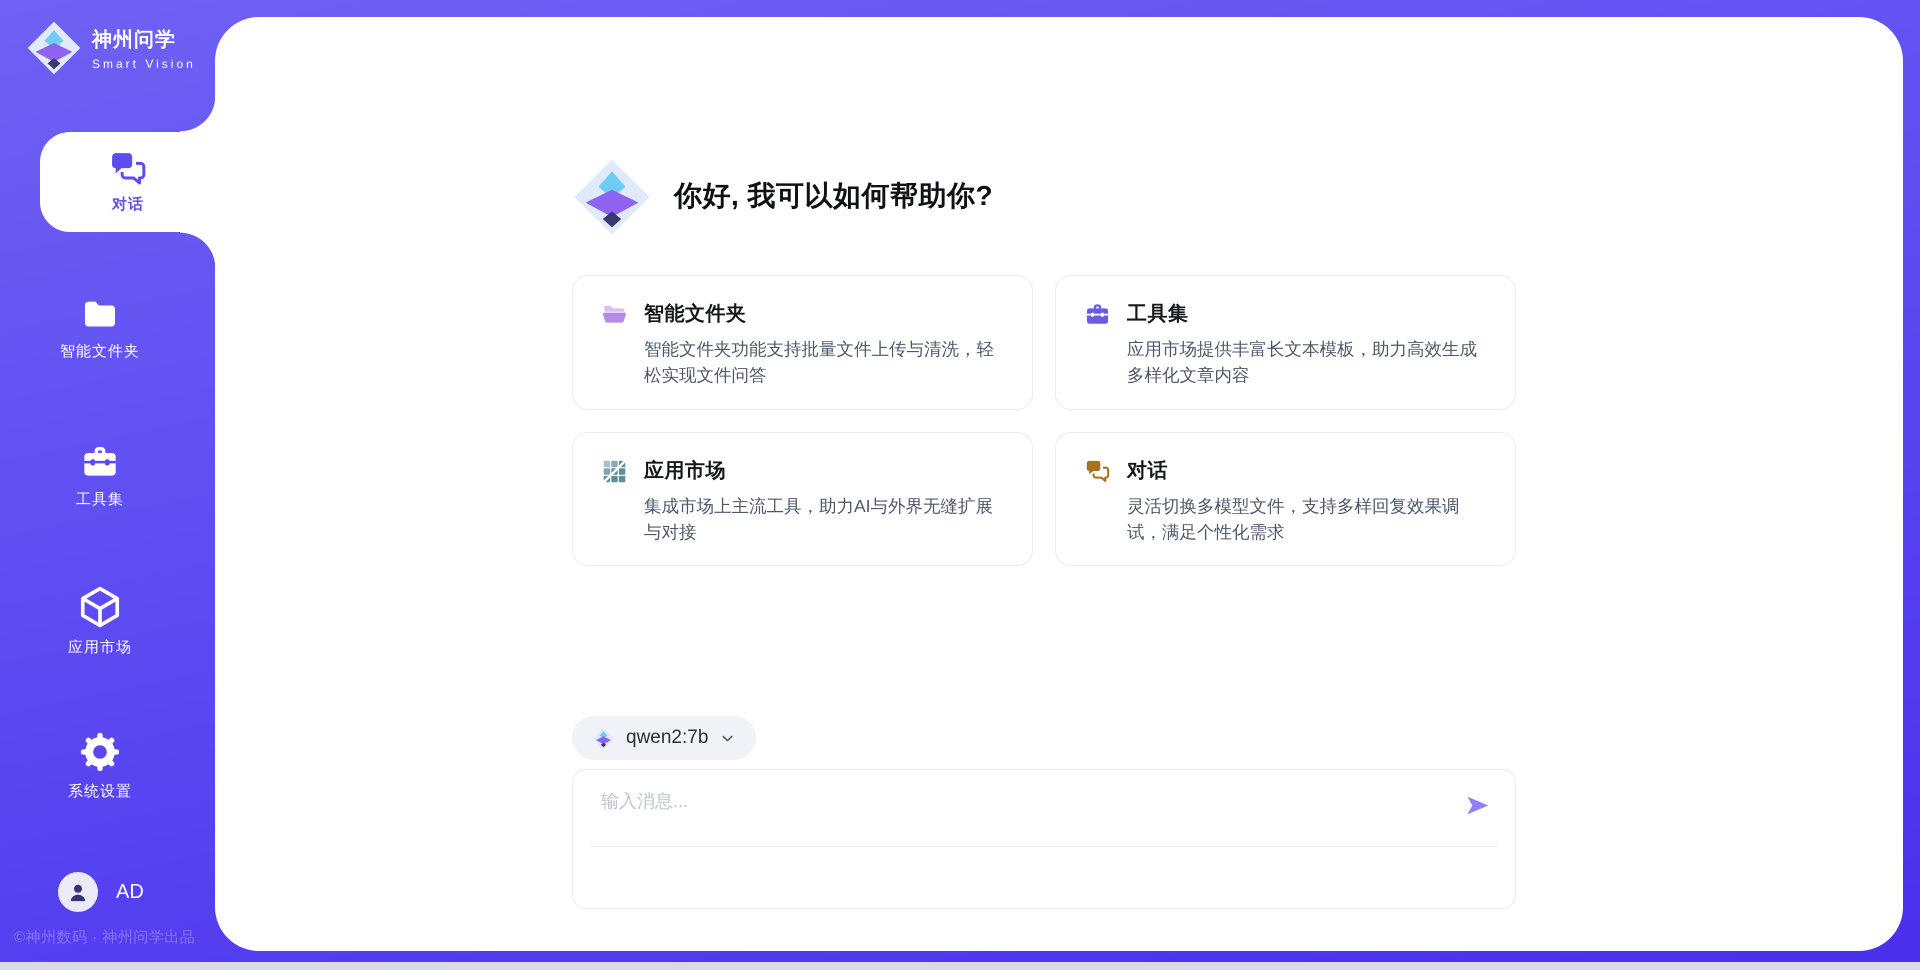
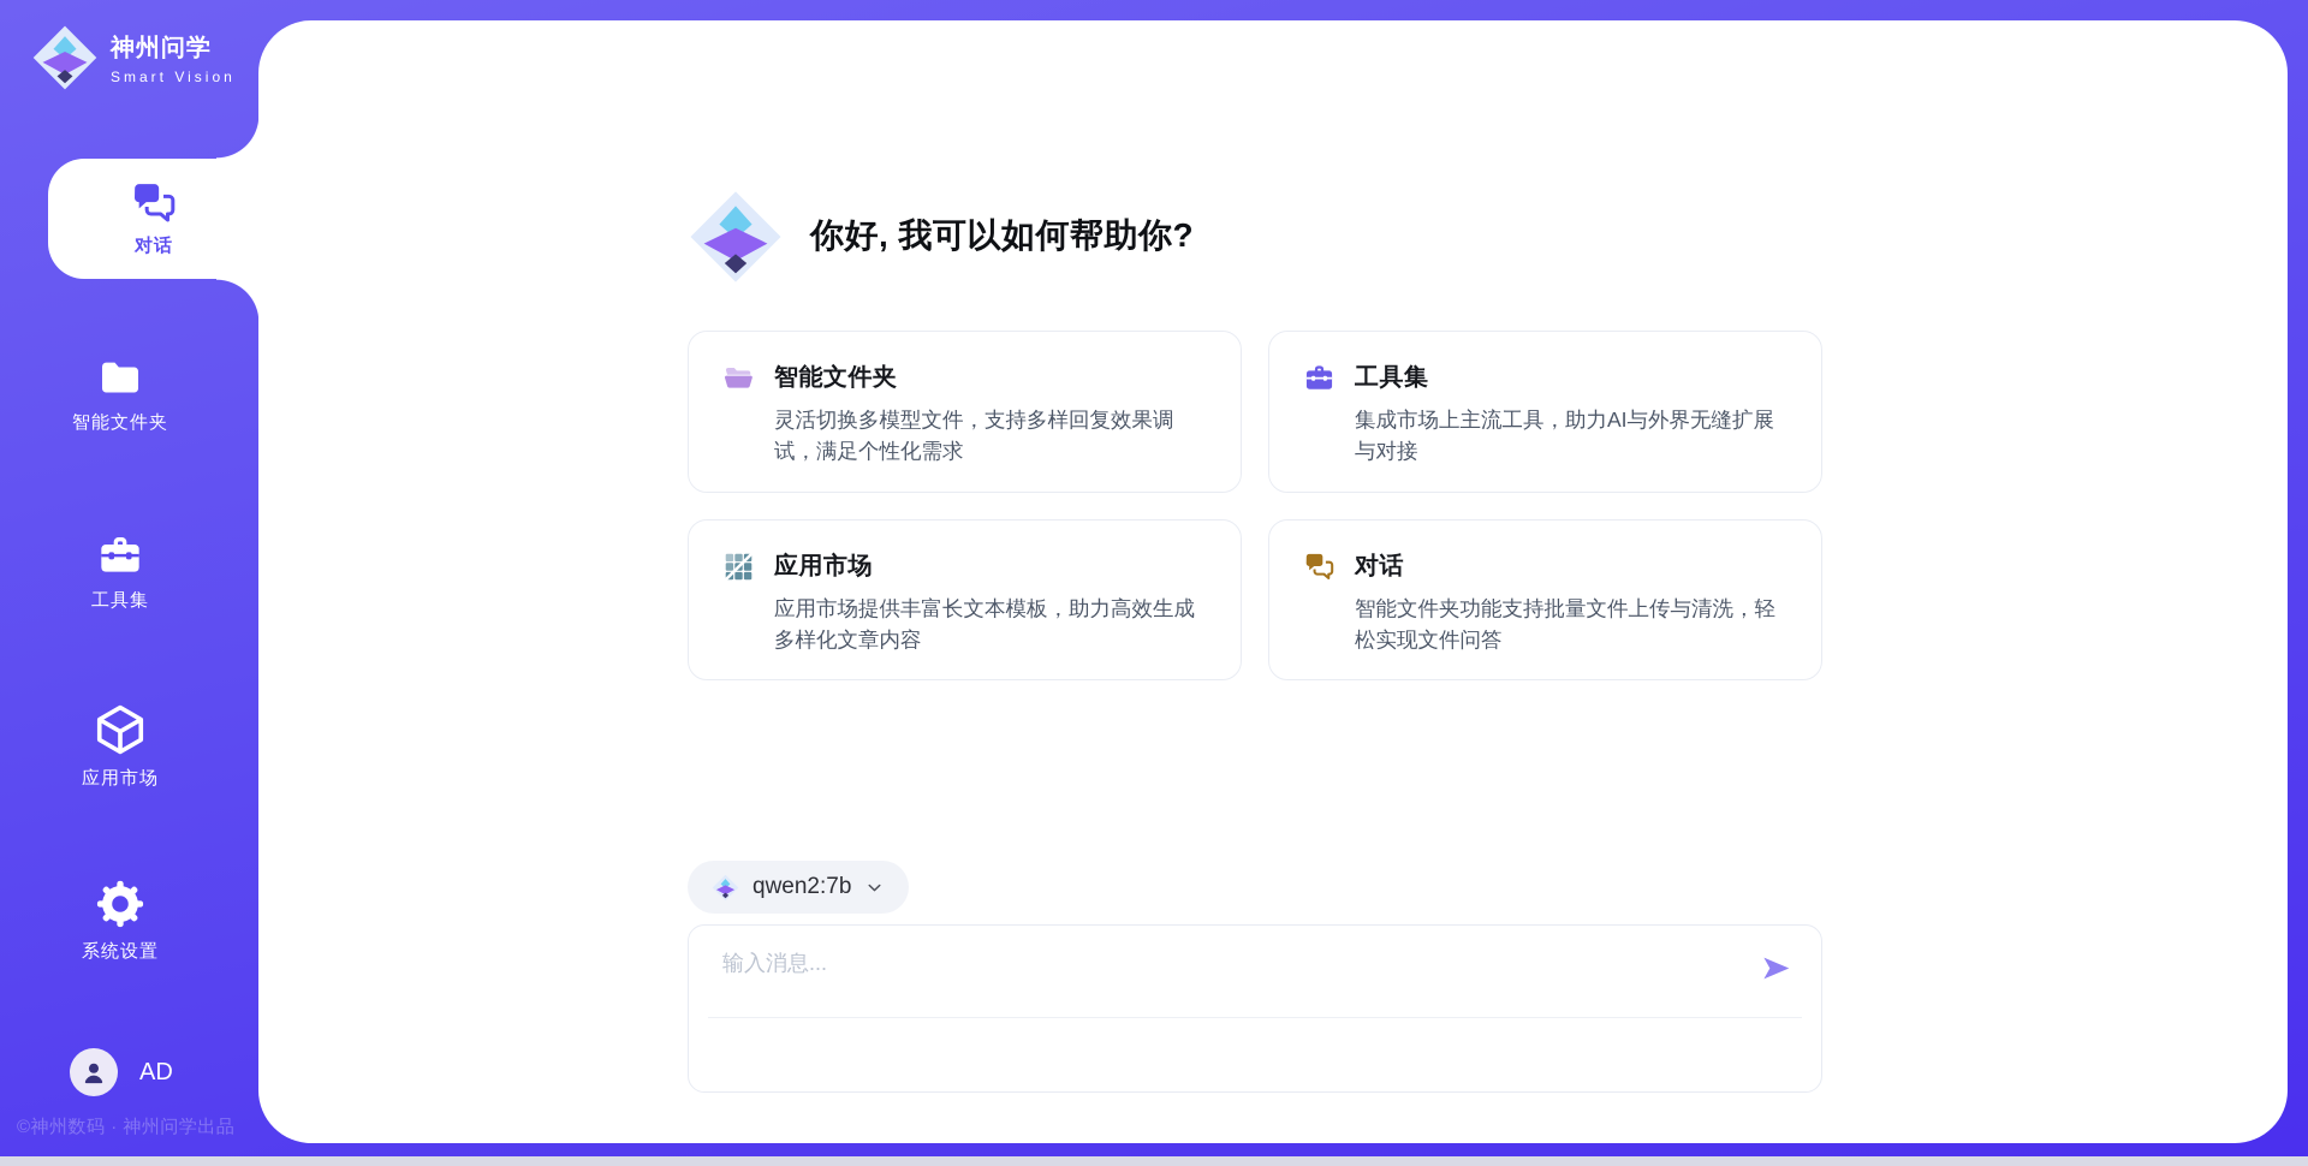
  神州问学
  Smart Vision
  对话
  智能文件夹
  工具集
  应用市场
  系统设置
  AD
  ©神州数码 · 神州问学出品
  你好, 我可以如何帮助你?
  智能文件夹
- 智能文件夹功能支持批量文件上传与清洗，轻松实现文件问答
+ 灵活切换多模型文件，支持多样回复效果调试，满足个性化需求
  工具集
- 应用市场提供丰富长文本模板，助力高效生成多样化文章内容
+ 集成市场上主流工具，助力AI与外界无缝扩展与对接
  应用市场
- 集成市场上主流工具，助力AI与外界无缝扩展与对接
+ 应用市场提供丰富长文本模板，助力高效生成多样化文章内容
  对话
- 灵活切换多模型文件，支持多样回复效果调试，满足个性化需求
+ 智能文件夹功能支持批量文件上传与清洗，轻松实现文件问答
  qwen2:7b
  输入消息...
